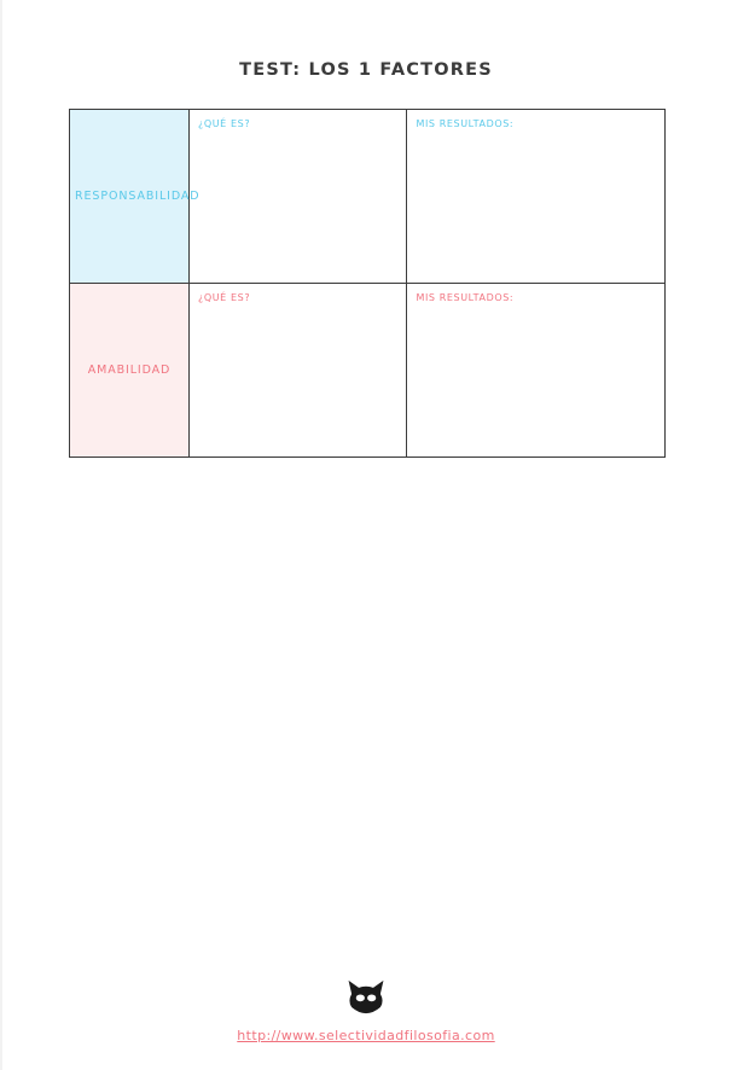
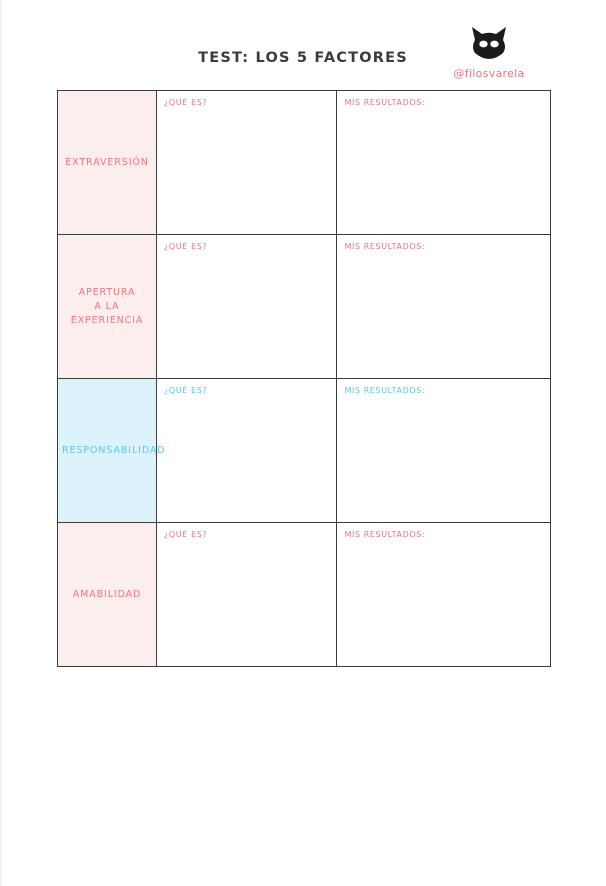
- TEST: LOS 1 FACTORES
+ TEST: LOS 5 FACTORES
+ @filosvarela
+ EXTRAVERSIÓN	¿QUÉ ES?	MIS RESULTADOS:
+ APERTURA A LA EXPERIENCIA	¿QUÉ ES?	MIS RESULTADOS:
  RESPONSABILIDAD	¿QUÉ ES?	MIS RESULTADOS:
  AMABILIDAD	¿QUÉ ES?	MIS RESULTADOS:
- http://www.selectividadfilosofia.com
